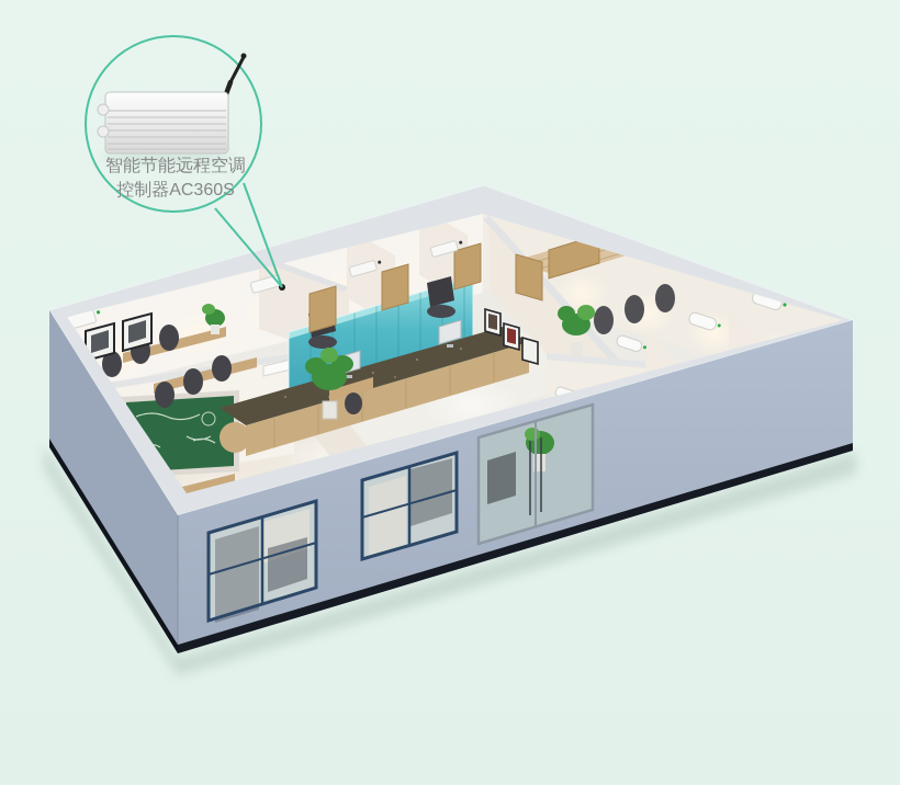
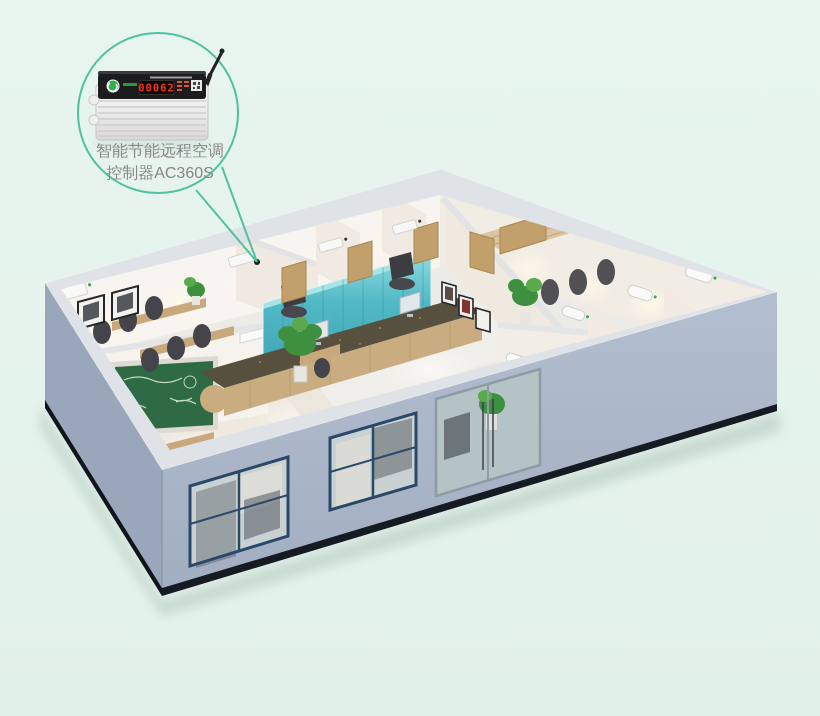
+ 00062
  智能节能远程空调
  控制器AC360S
